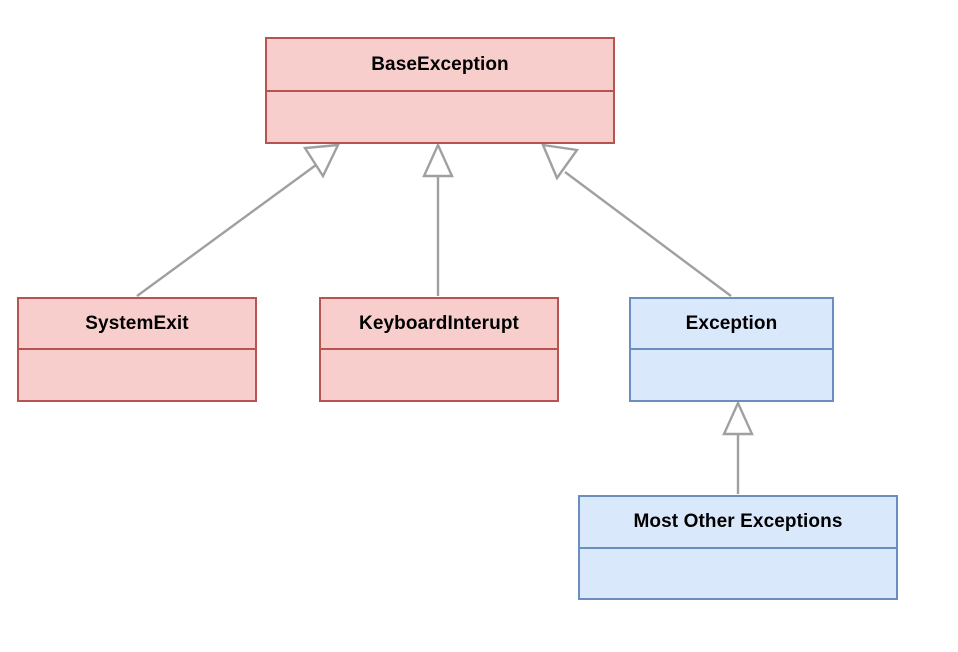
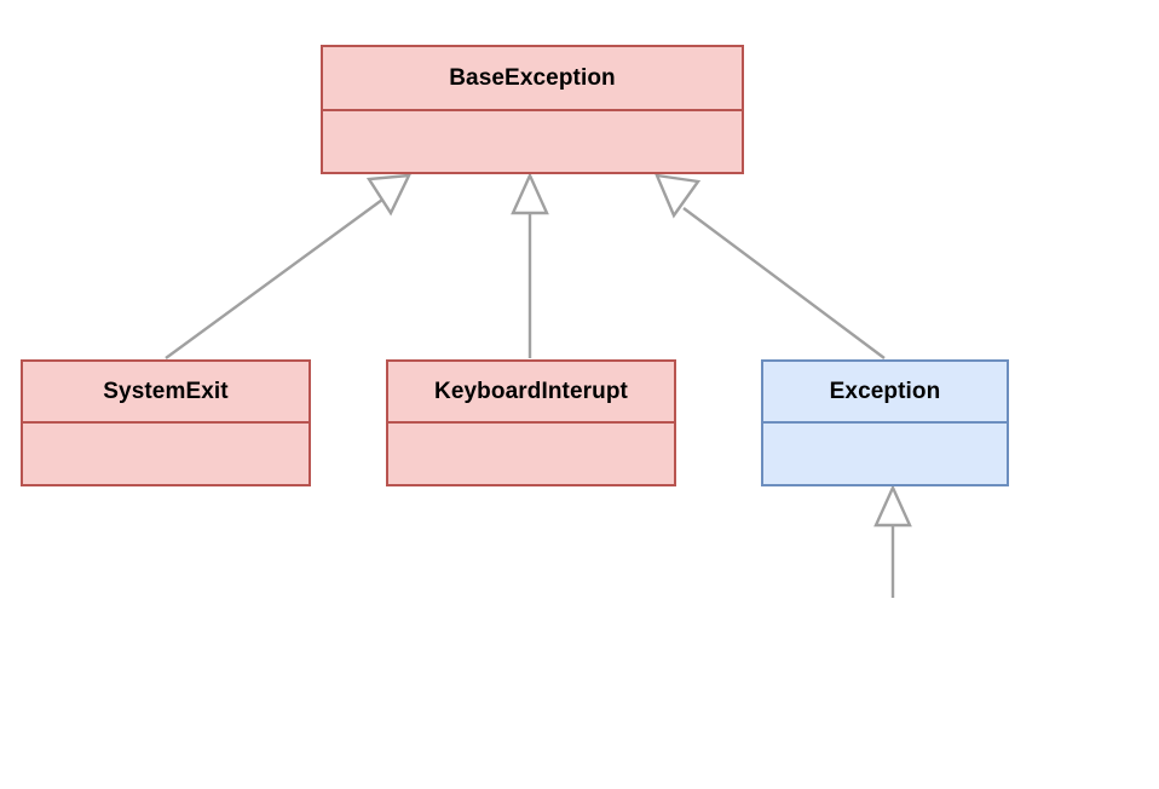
  BaseException
  SystemExit
  KeyboardInterupt
  Exception
- Most Other Exceptions
